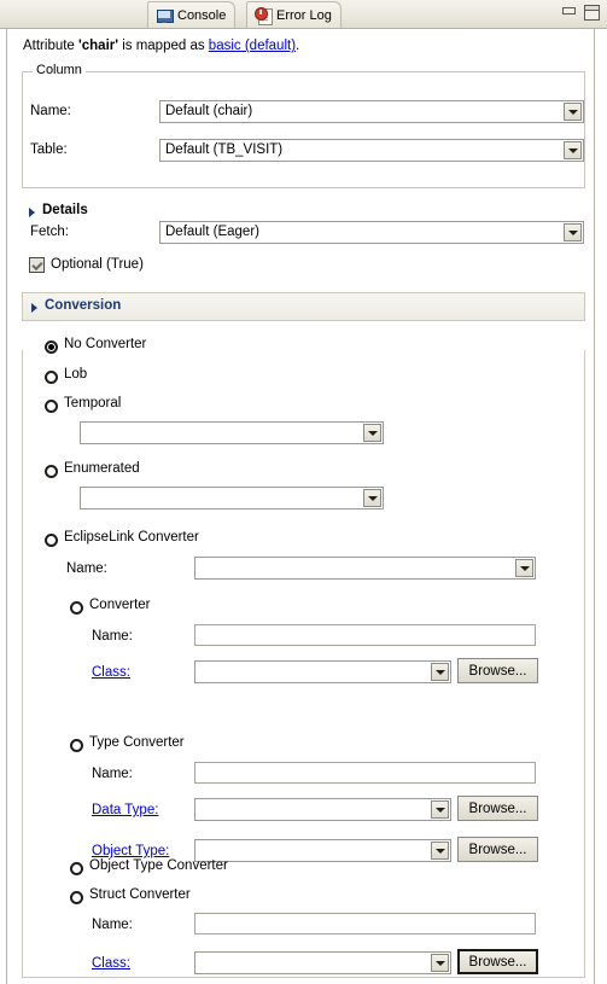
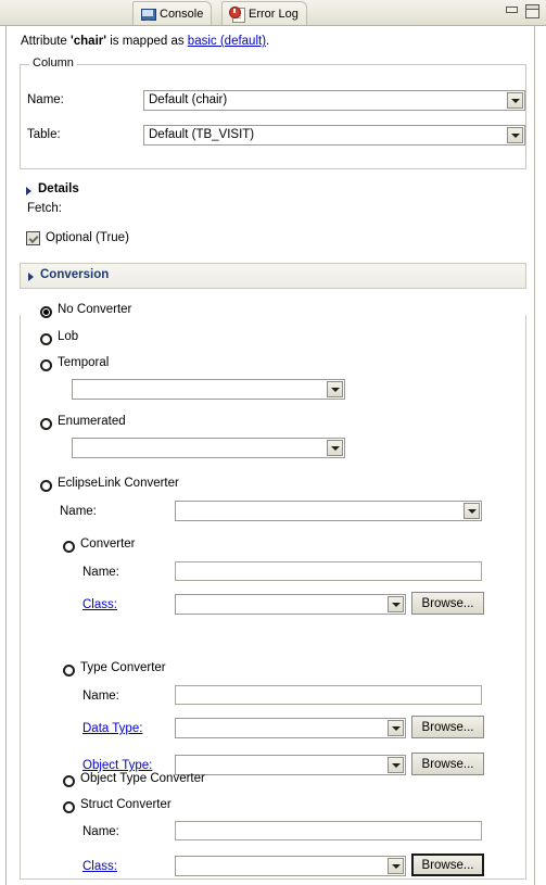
  Console
  Error Log
  Attribute 'chair' is mapped as basic (default).
  Column
  Name:
  Default (chair)
  Table:
  Default (TB_VISIT)
  Details
  Fetch:
- Default (Eager)
  Optional (True)
  Conversion
  No Converter
  Lob
  Temporal
  Enumerated
  EclipseLink Converter
  Name:
  Converter
  Name:
  Class:
  Browse...
  Type Converter
  Name:
  Data Type:
  Browse...
  Object Type:
  Browse...
  Object Type Converter
  Struct Converter
  Name:
  Class:
  Browse...
